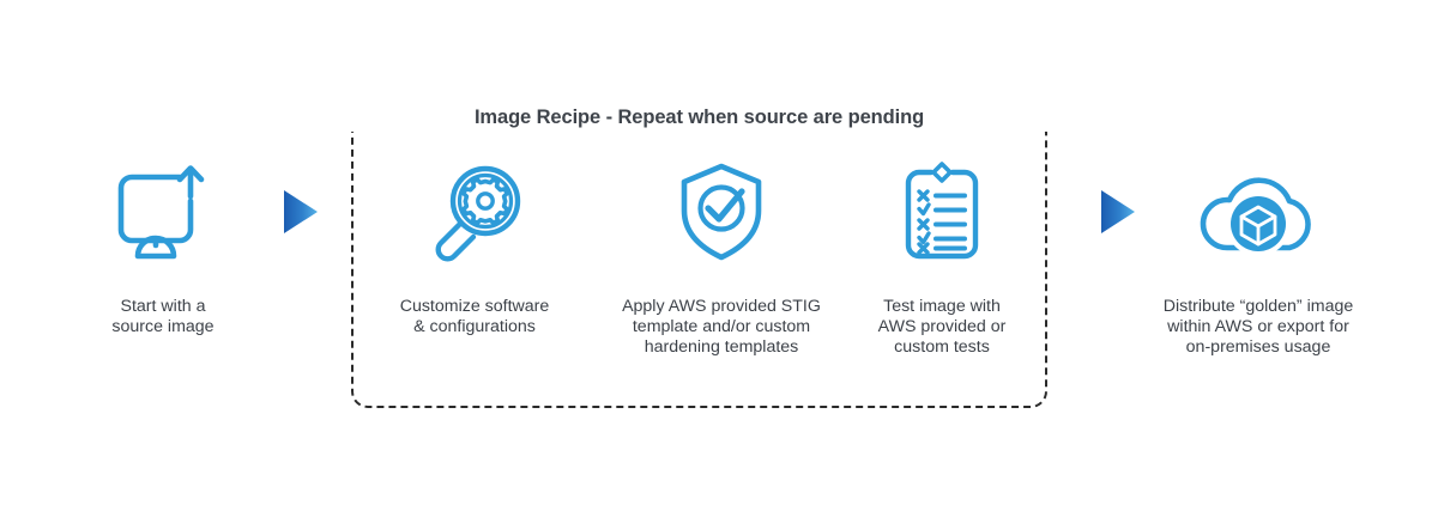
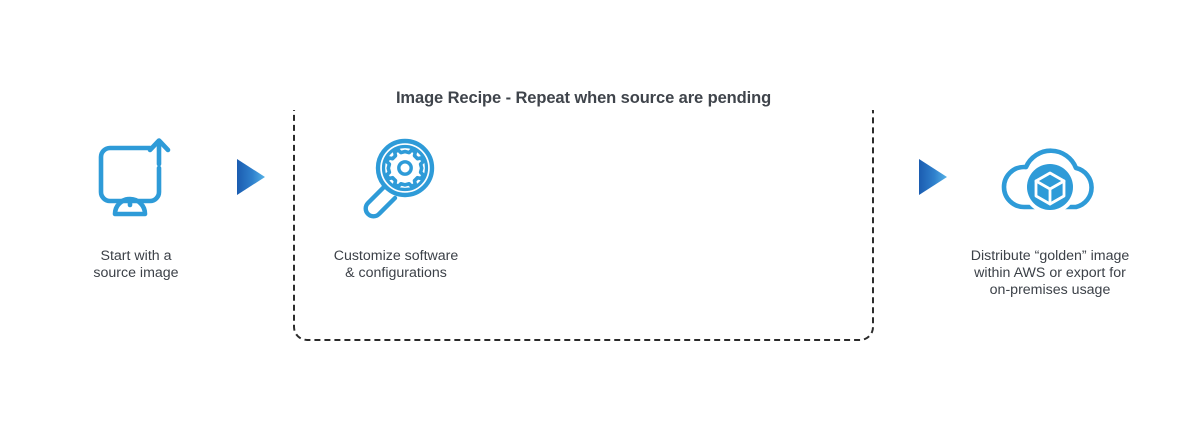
  Image Recipe - Repeat when source are pending
  Start with a
  source image
  Customize software
  & configurations
- Apply AWS provided STIG
- template and/or custom
- hardening templates
- Test image with
- AWS provided or
- custom tests
  Distribute “golden” image
  within AWS or export for
  on-premises usage
